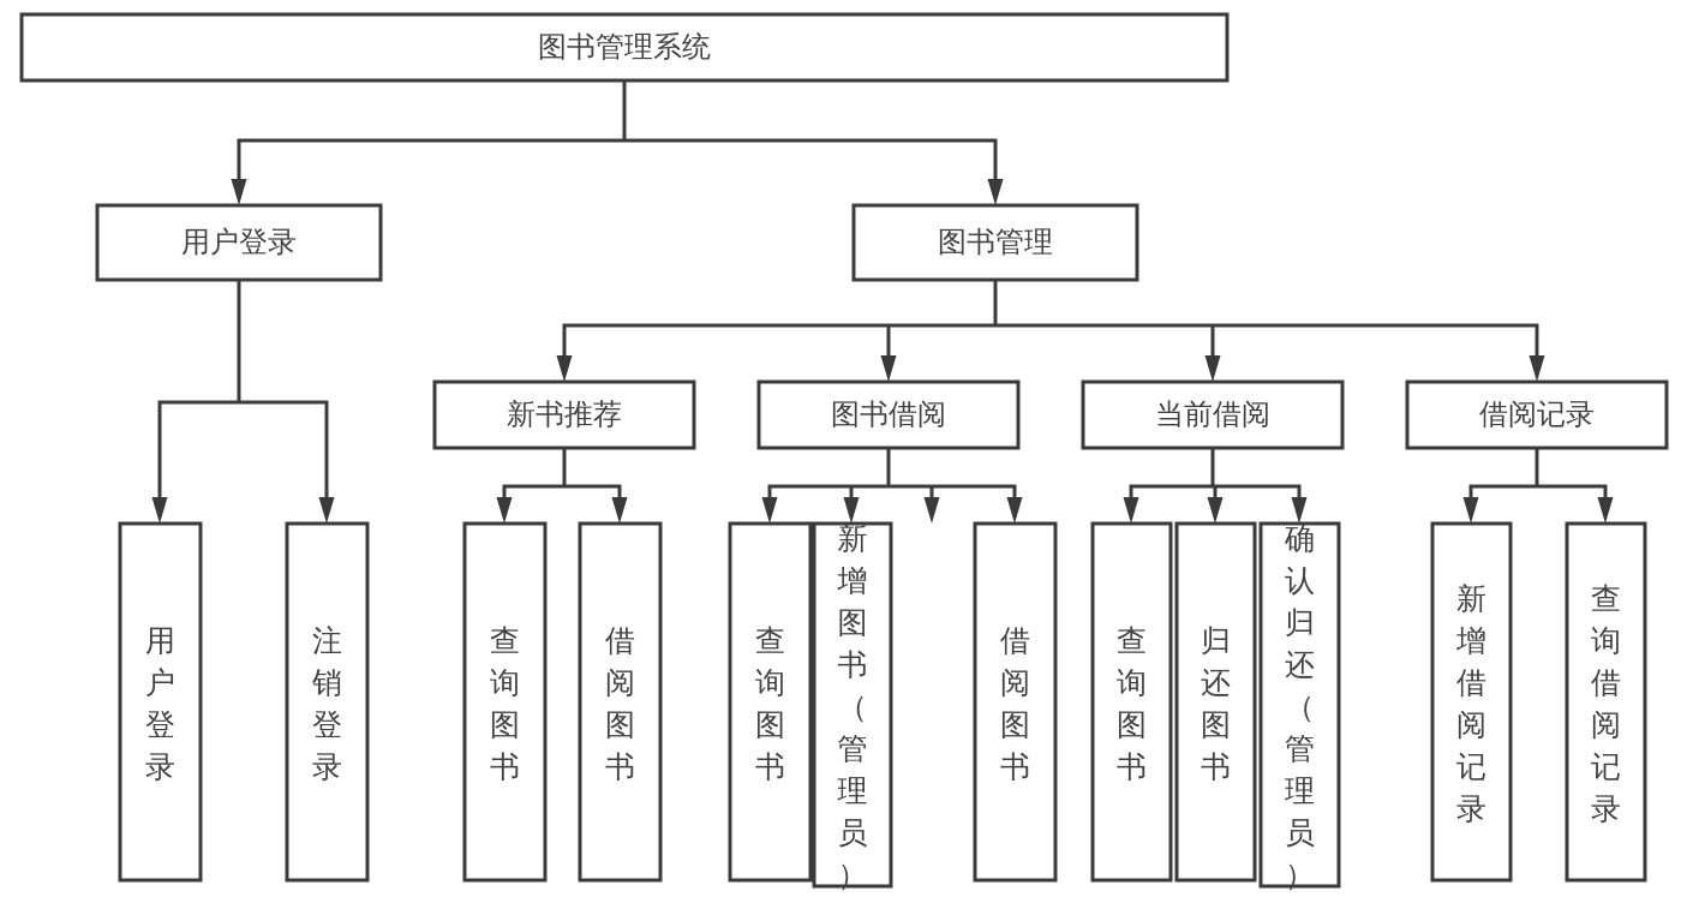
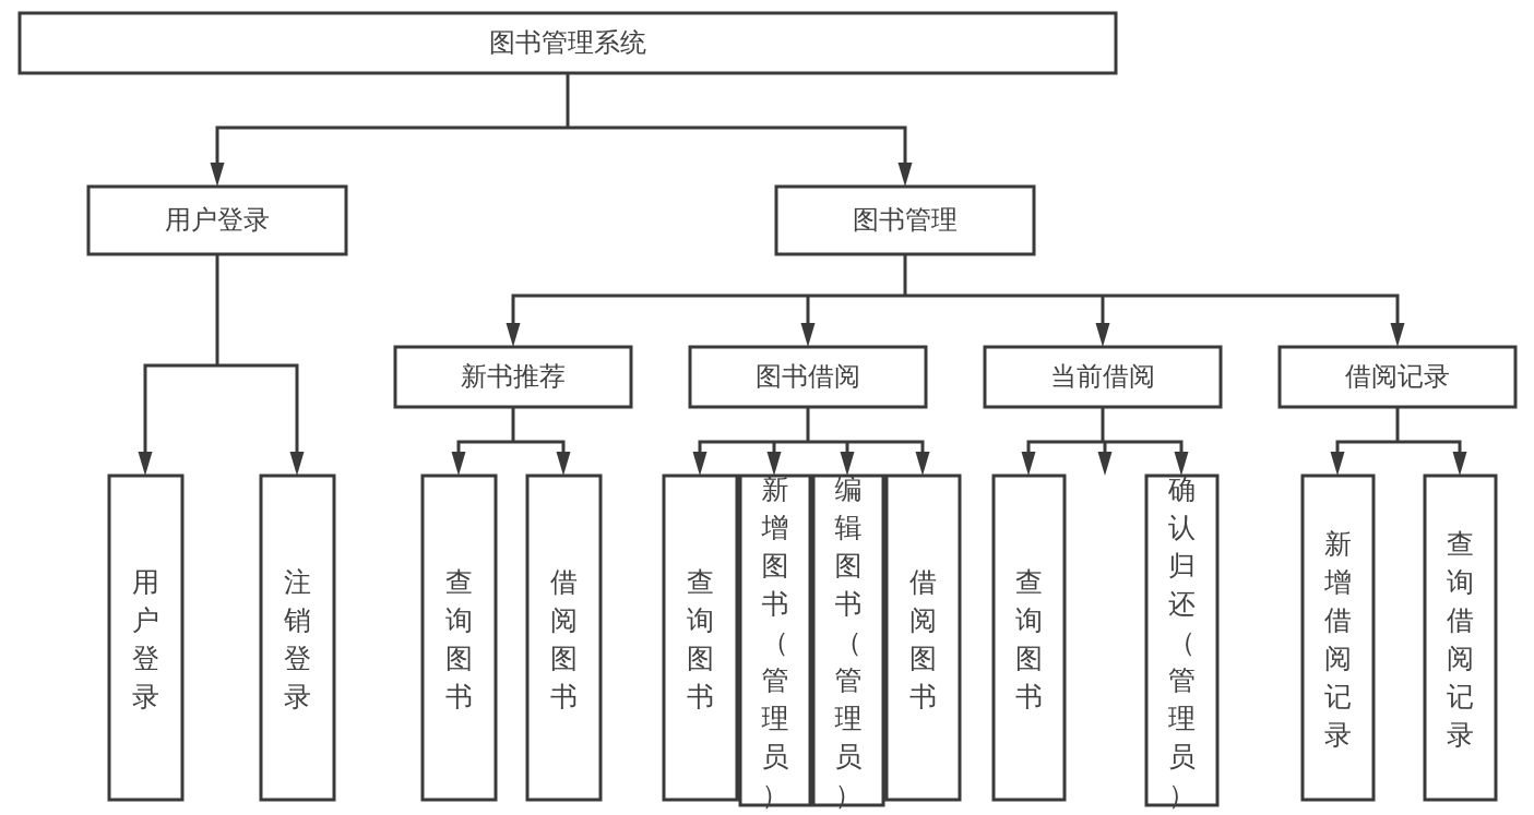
  图书管理系统
  用户登录
  图书管理
  新书推荐
  图书借阅
  当前借阅
  借阅记录
  用户登录
  注销登录
  查询图书
  借阅图书
  查询图书
  新增图书（管理员）
+ 编辑图书（管理员）
  借阅图书
  查询图书
- 归还图书
  确认归还（管理员）
  新增借阅记录
  查询借阅记录
